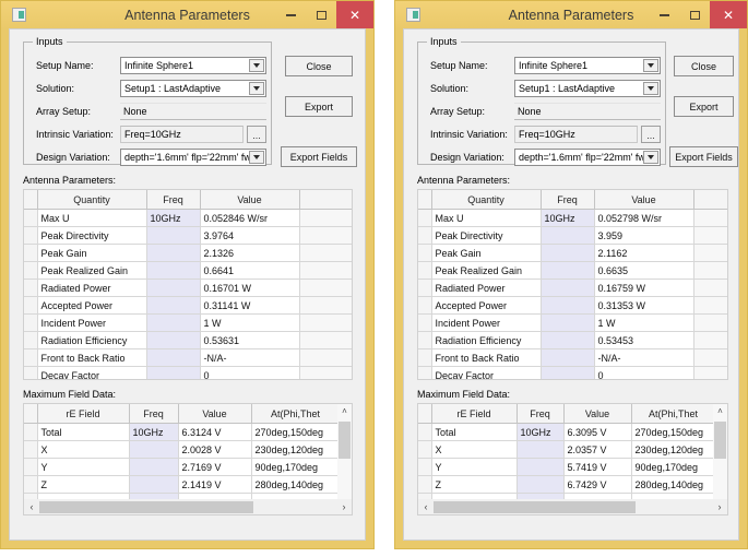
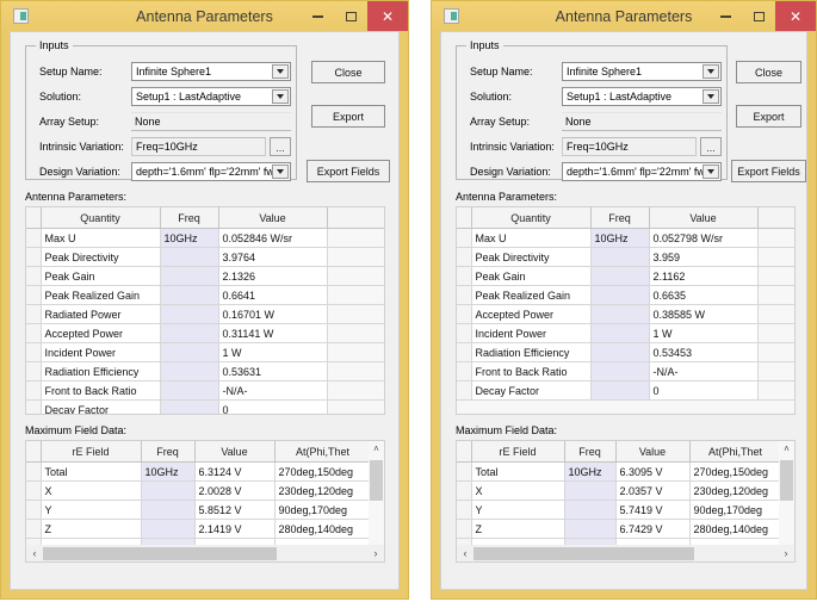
  Antenna Parameters
  ✕
  Inputs
  Setup Name:
  Infinite Sphere1
  Solution:
  Setup1 : LastAdaptive
  Array Setup:
  None
  Intrinsic Variation:
  Freq=10GHz
  ...
  Design Variation:
  depth='1.6mm' flp='22mm' fw
  Close
  Export
  Export Fields
  Antenna Parameters:
  	Quantity	Freq	Value
  	Max U	10GHz	0.052846 W/sr
  	Peak Directivity		3.9764
  	Peak Gain		2.1326
  	Peak Realized Gain		0.6641
  	Radiated Power		0.16701 W
  	Accepted Power		0.31141 W
  	Incident Power		1 W
  	Radiation Efficiency		0.53631
  	Front to Back Ratio		-N/A-
  	Decay Factor		0
  Maximum Field Data:
  	rE Field	Freq	Value	At(Phi,Thet
  	Total	10GHz	6.3124 V	270deg,150deg
  	X		2.0028 V	230deg,120deg
- 	Y		2.7169 V	90deg,170deg
+ 	Y		5.8512 V	90deg,170deg
  	Z		2.1419 V	280deg,140deg
  ˄
  ‹
  ›
  Antenna Parameters
  ✕
  Inputs
  Setup Name:
  Infinite Sphere1
  Solution:
  Setup1 : LastAdaptive
  Array Setup:
  None
  Intrinsic Variation:
  Freq=10GHz
  ...
  Design Variation:
  depth='1.6mm' flp='22mm' fw
  Close
  Export
  Export Fields
  Antenna Parameters:
  	Quantity	Freq	Value
  	Max U	10GHz	0.052798 W/sr
  	Peak Directivity		3.959
  	Peak Gain		2.1162
  	Peak Realized Gain		0.6635
- 	Radiated Power		0.16759 W
- 	Accepted Power		0.31353 W
+ 	Accepted Power		0.38585 W
  	Incident Power		1 W
  	Radiation Efficiency		0.53453
  	Front to Back Ratio		-N/A-
  	Decay Factor		0
  Maximum Field Data:
  	rE Field	Freq	Value	At(Phi,Thet
  	Total	10GHz	6.3095 V	270deg,150deg
  	X		2.0357 V	230deg,120deg
  	Y		5.7419 V	90deg,170deg
  	Z		6.7429 V	280deg,140deg
  ˄
  ‹
  ›
